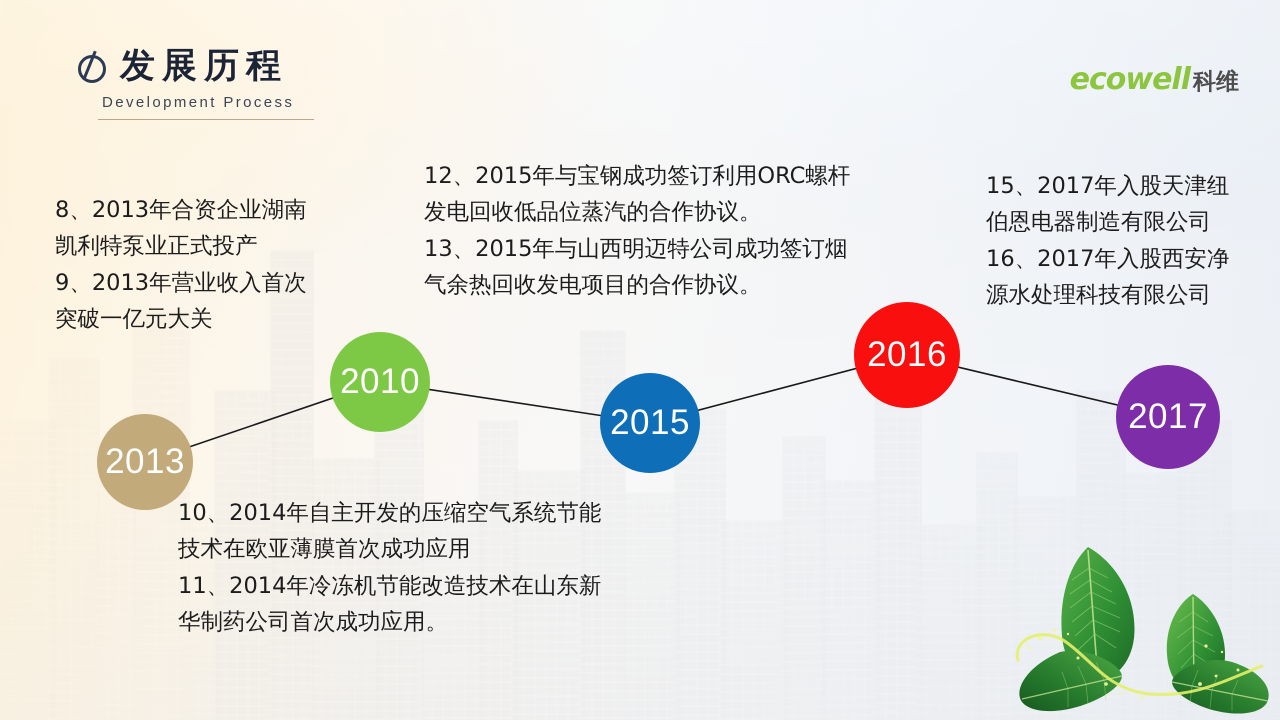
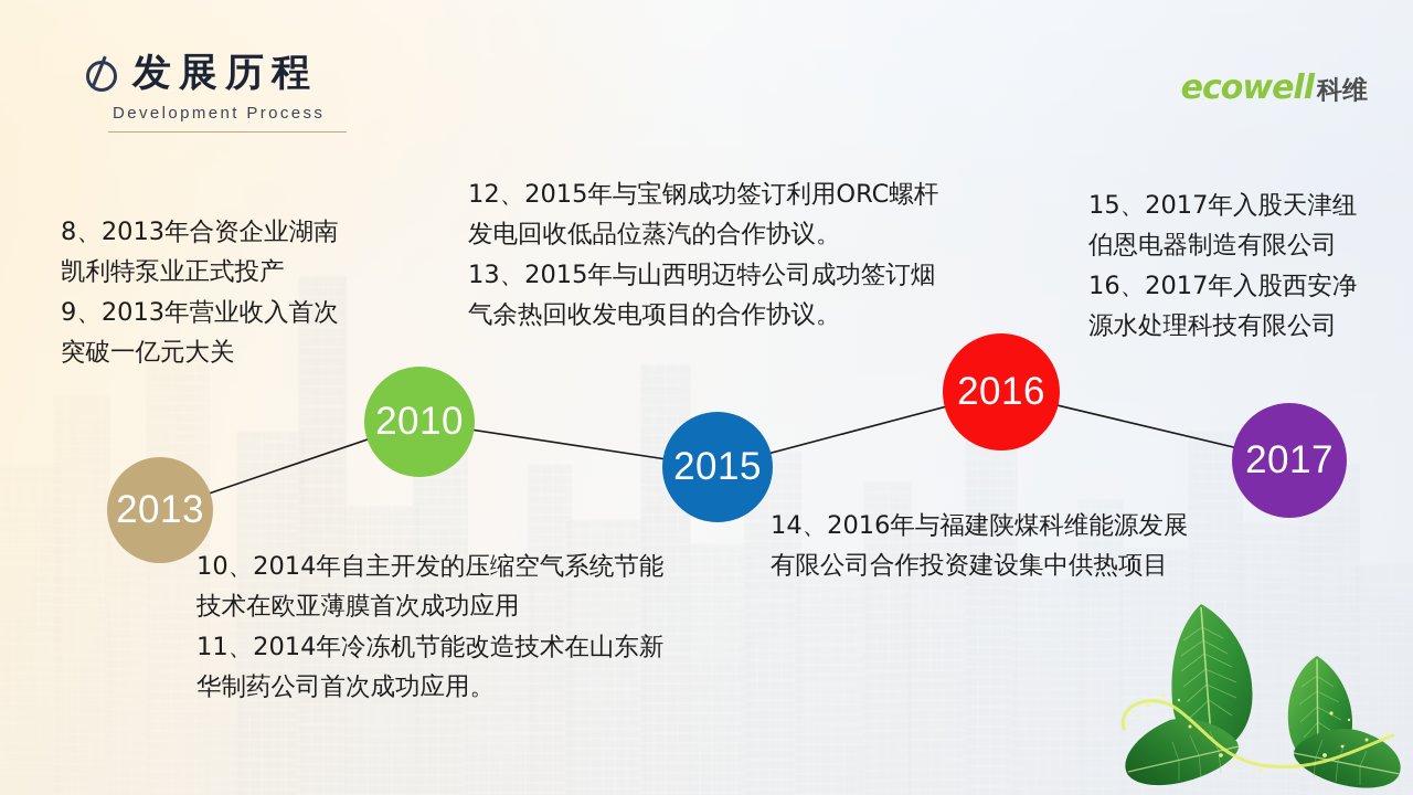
  发展历程
  Development Process
  ecowell
  科维
  2013
  2010
  2015
  2016
  2017
  8、2013年合资企业湖南
  凯利特泵业正式投产
  9、2013年营业收入首次
  突破一亿元大关
  12、2015年与宝钢成功签订利用ORC螺杆
  发电回收低品位蒸汽的合作协议。
  13、2015年与山西明迈特公司成功签订烟
  气余热回收发电项目的合作协议。
  15、2017年入股天津纽
  伯恩电器制造有限公司
  16、2017年入股西安净
  源水处理科技有限公司
  10、2014年自主开发的压缩空气系统节能
  技术在欧亚薄膜首次成功应用
  11、2014年冷冻机节能改造技术在山东新
  华制药公司首次成功应用。
+ 14、2016年与福建陕煤科维能源发展
+ 有限公司合作投资建设集中供热项目
